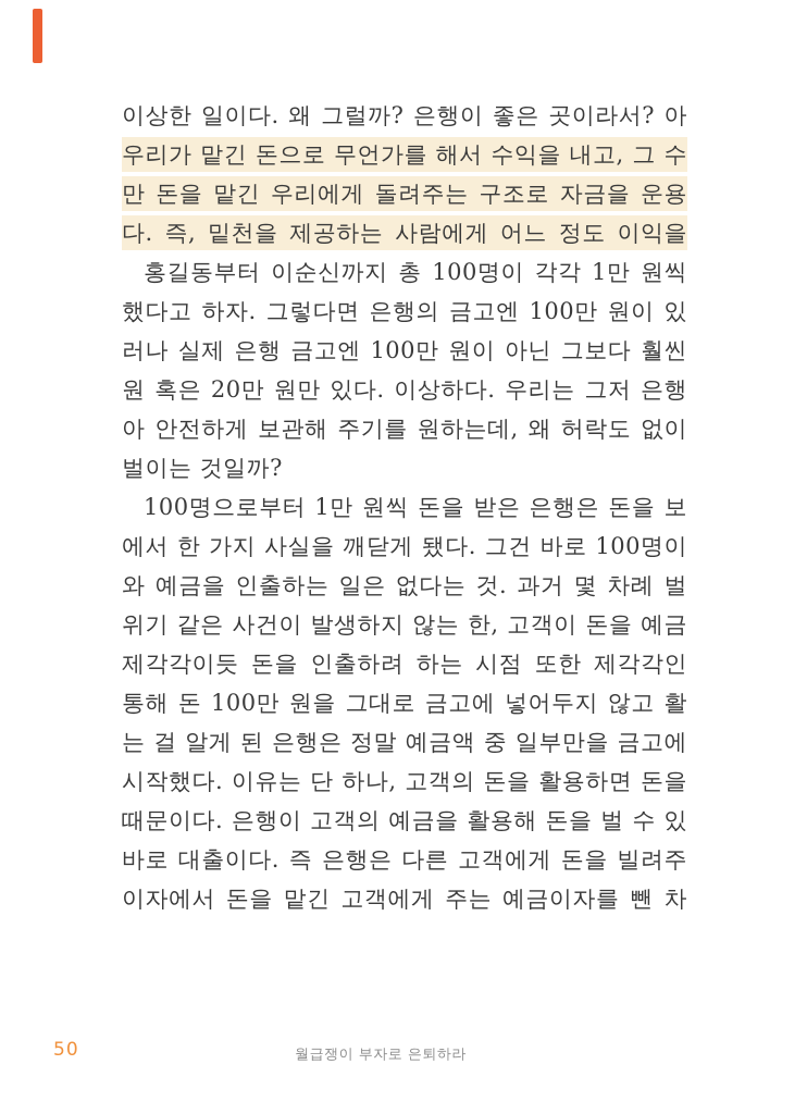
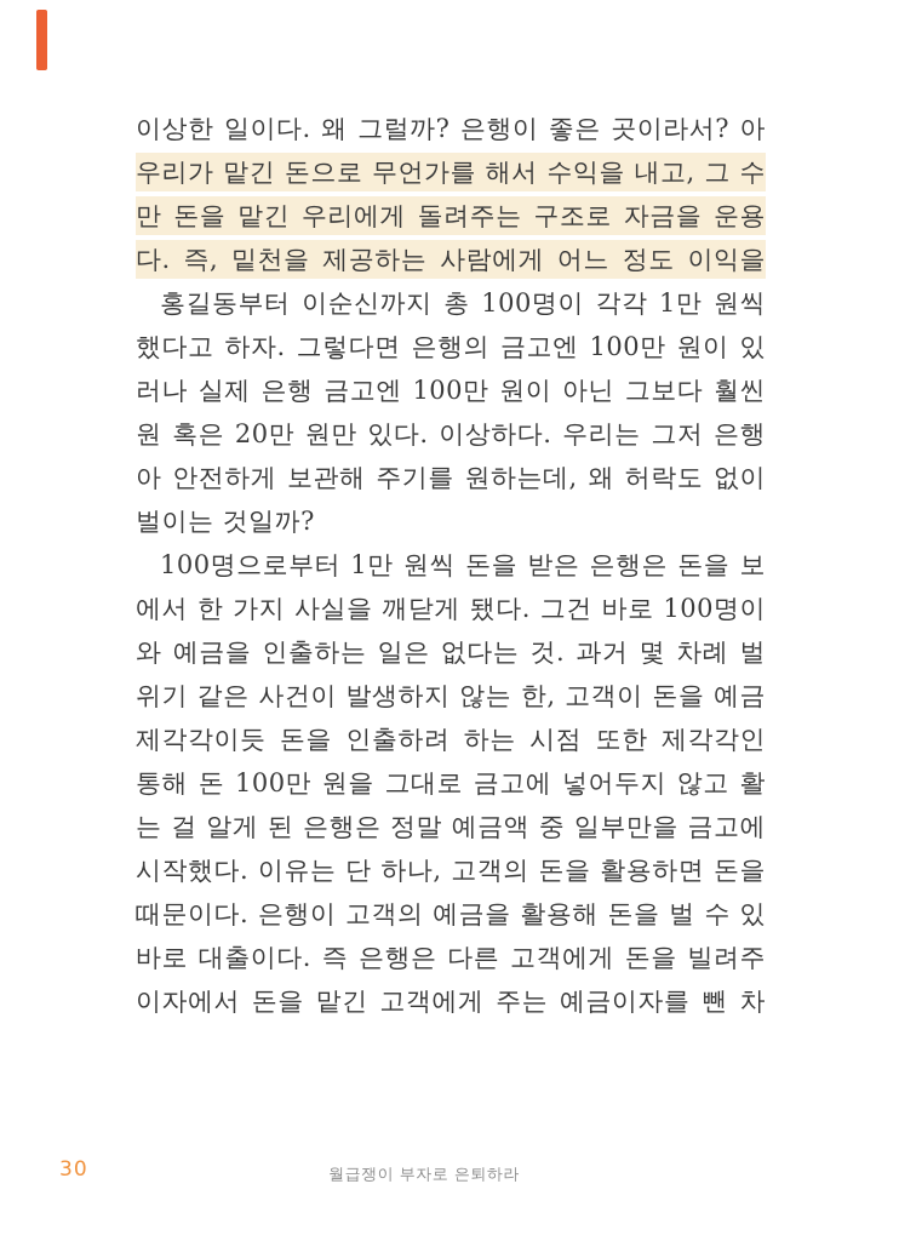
  이상한 일이다. 왜 그럴까? 은행이 좋은 곳이라서? 아
  우리가 맡긴 돈으로 무언가를 해서 수익을 내고, 그 수
  만 돈을 맡긴 우리에게 돌려주는 구조로 자금을 운용
  다. 즉, 밑천을 제공하는 사람에게 어느 정도 이익을
  홍길동부터 이순신까지 총 100명이 각각 1만 원씩
  했다고 하자. 그렇다면 은행의 금고엔 100만 원이 있
  러나 실제 은행 금고엔 100만 원이 아닌 그보다 훨씬
  원 혹은 20만 원만 있다. 이상하다. 우리는 그저 은행
  아 안전하게 보관해 주기를 원하는데, 왜 허락도 없이
  벌이는 것일까?
  100명으로부터 1만 원씩 돈을 받은 은행은 돈을 보
  에서 한 가지 사실을 깨닫게 됐다. 그건 바로 100명이
  와 예금을 인출하는 일은 없다는 것. 과거 몇 차례 벌
  위기 같은 사건이 발생하지 않는 한, 고객이 돈을 예금
  제각각이듯 돈을 인출하려 하는 시점 또한 제각각인
  통해 돈 100만 원을 그대로 금고에 넣어두지 않고 활
  는 걸 알게 된 은행은 정말 예금액 중 일부만을 금고에
  시작했다. 이유는 단 하나, 고객의 돈을 활용하면 돈을
  때문이다. 은행이 고객의 예금을 활용해 돈을 벌 수 있
  바로 대출이다. 즉 은행은 다른 고객에게 돈을 빌려주
  이자에서 돈을 맡긴 고객에게 주는 예금이자를 뺀 차
- 50
+ 30
  월급쟁이 부자로 은퇴하라
